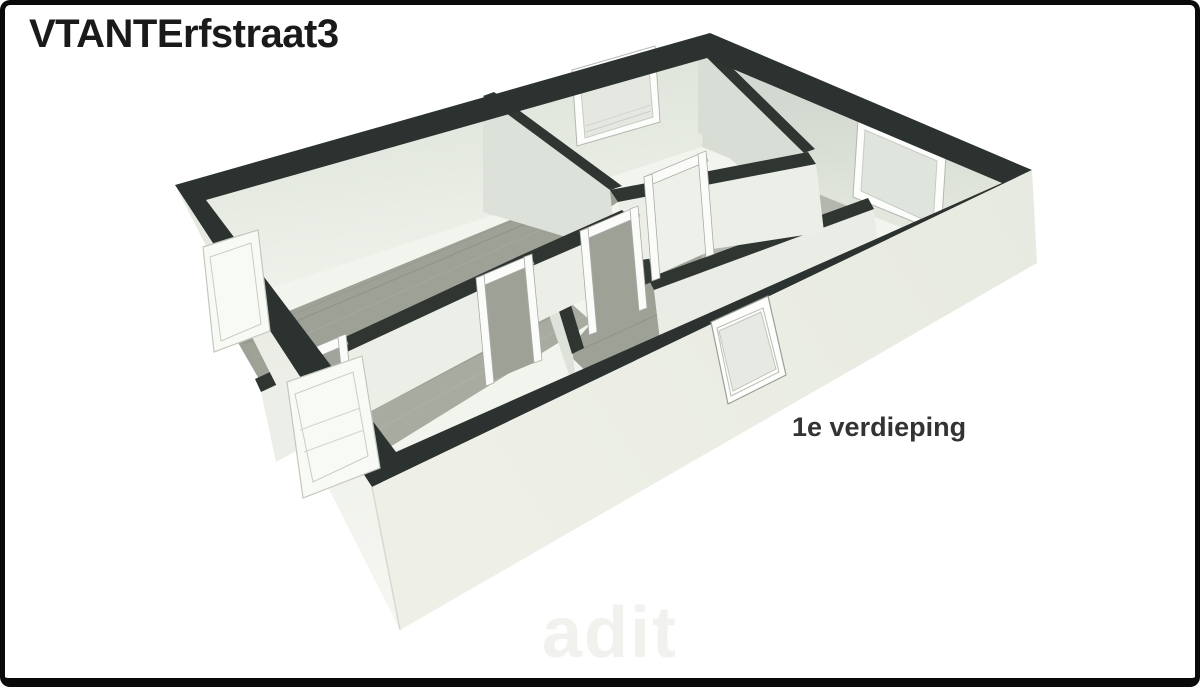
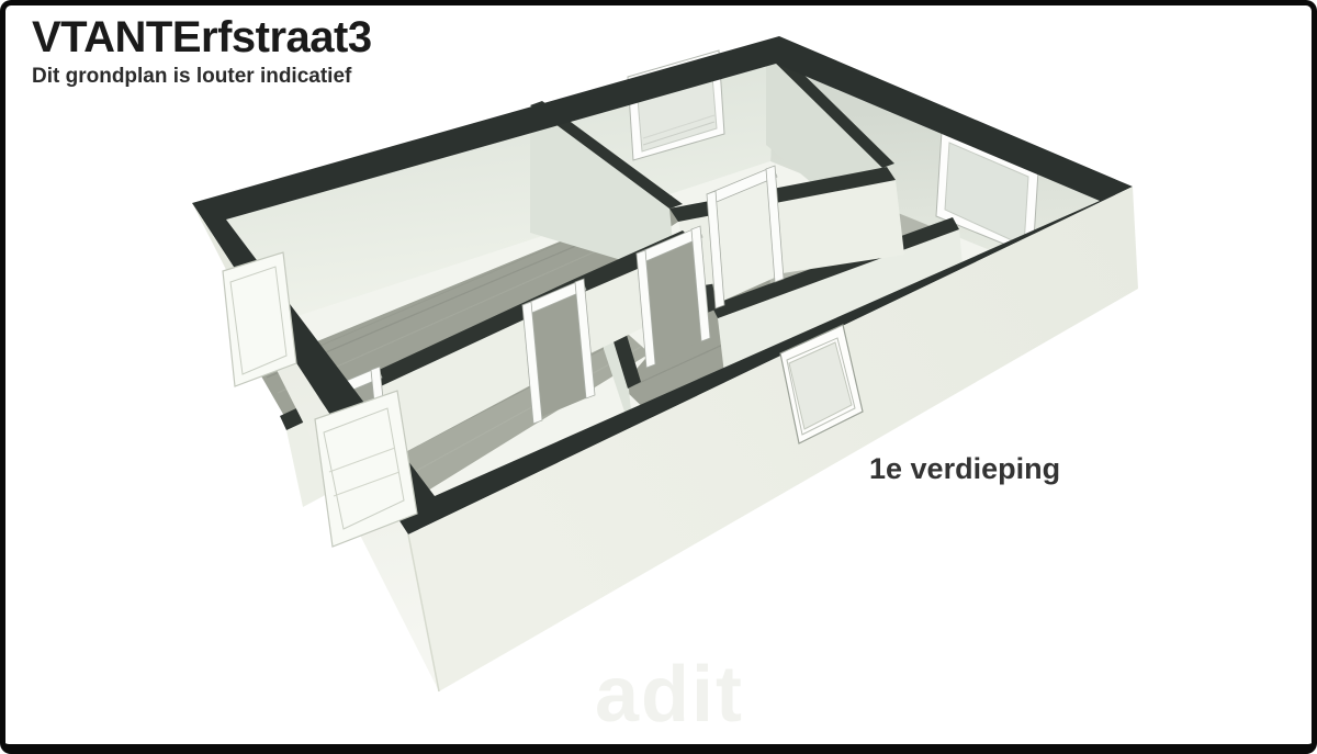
  VTANTErfstraat3
+ Dit grondplan is louter indicatief
  1e verdieping
